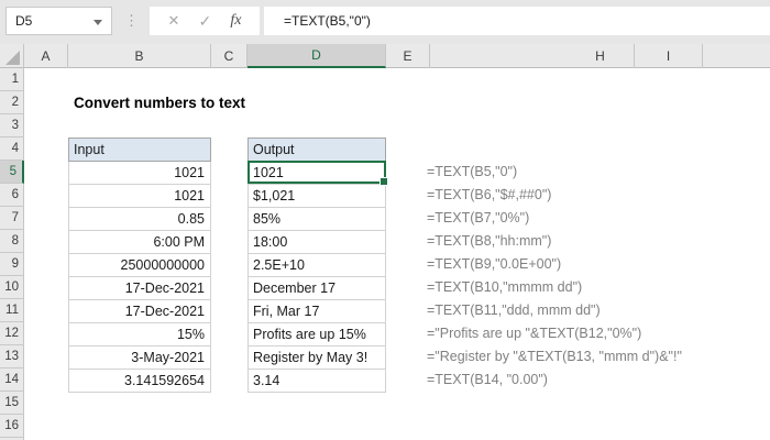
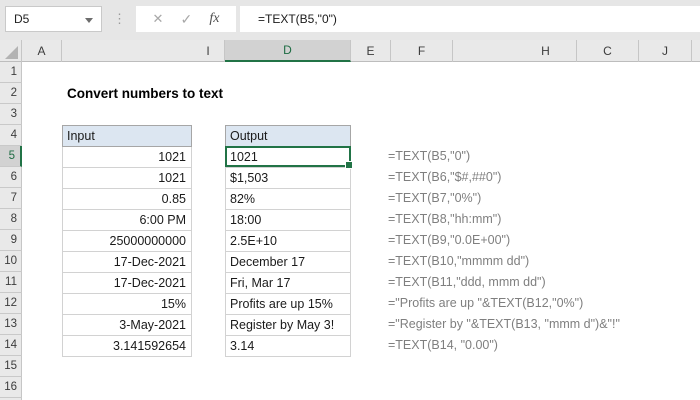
  D5
  ⋮
  ✕
  ✓
  fx
  =TEXT(B5,"0")
  A
- B
- C
+ I
  D
  E
+ F
  H
- I
+ C
+ J
  1
  2
  3
  4
  5
  6
  7
  8
  9
  10
  11
  12
  13
  14
  15
  16
  Convert numbers to text
  Input
  1021
  1021
  0.85
  6:00 PM
  25000000000
  17-Dec-2021
  17-Dec-2021
  15%
  3-May-2021
  3.141592654
  Output
  1021
- $1,021
+ $1,503
- 85%
+ 82%
  18:00
  2.5E+10
  December 17
  Fri, Mar 17
  Profits are up 15%
  Register by May 3!
  3.14
  =TEXT(B5,"0")
  =TEXT(B6,"$#,##0")
  =TEXT(B7,"0%")
  =TEXT(B8,"hh:mm")
  =TEXT(B9,"0.0E+00")
  =TEXT(B10,"mmmm dd")
  =TEXT(B11,"ddd, mmm dd")
  ="Profits are up "&TEXT(B12,"0%")
  ="Register by "&TEXT(B13, "mmm d")&"!"
  =TEXT(B14, "0.00")
